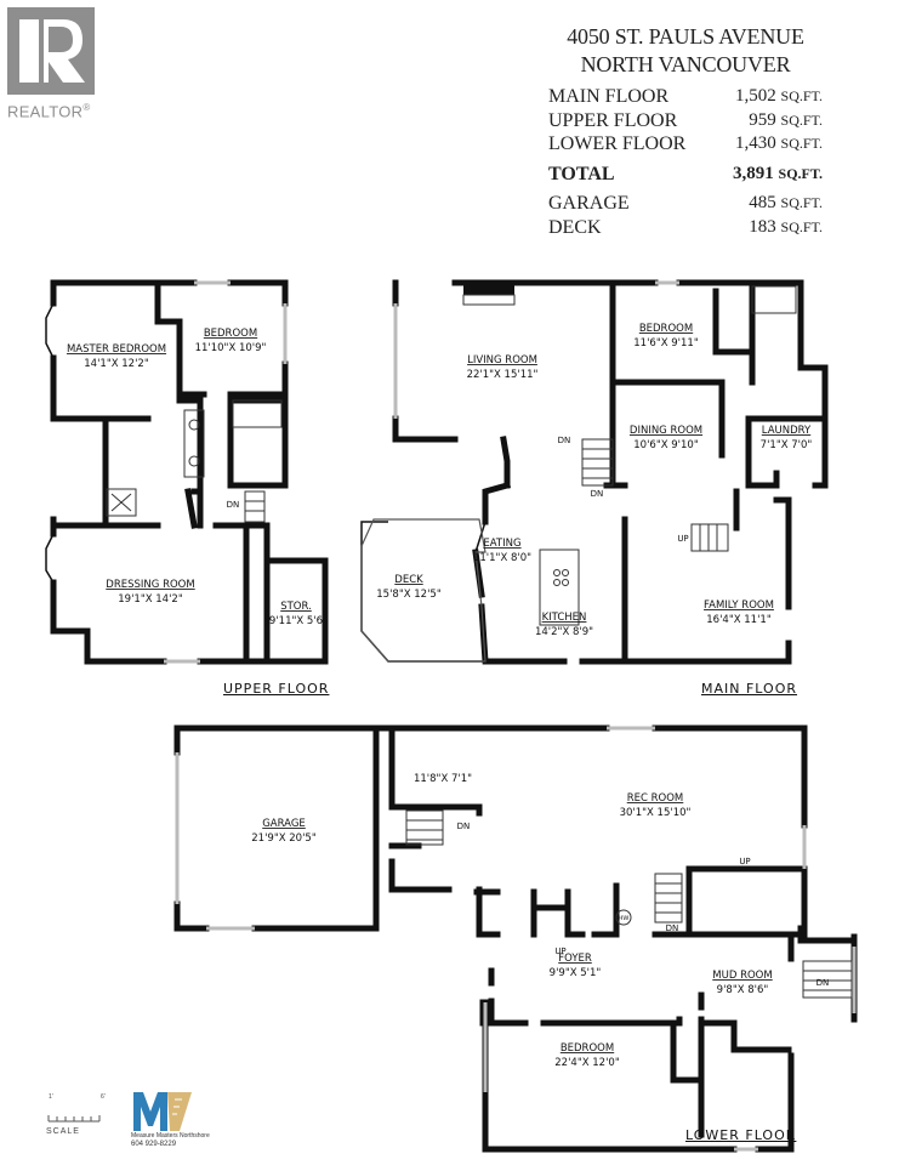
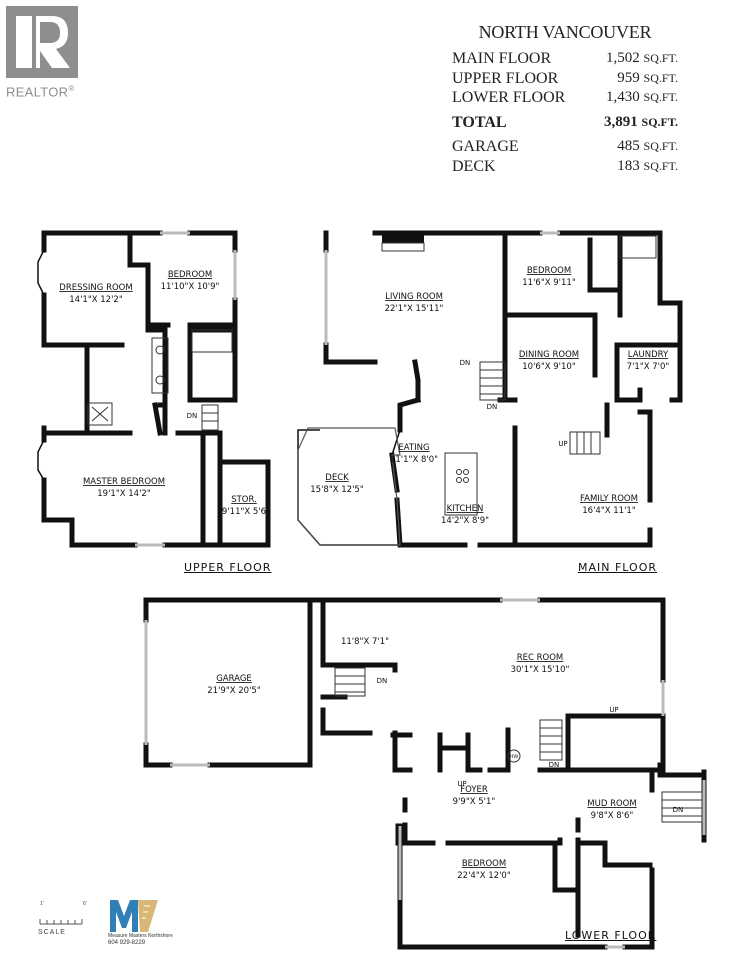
  REALTOR®
- 4050 ST. PAULS AVENUE
  NORTH VANCOUVER
  MAIN FLOOR
  1,502 SQ.FT.
  UPPER FLOOR
  959 SQ.FT.
  LOWER FLOOR
  1,430 SQ.FT.
  TOTAL
  3,891 SQ.FT.
  GARAGE
  485 SQ.FT.
  DECK
  183 SQ.FT.
- MASTER BEDROOM
+ DRESSING ROOM
  14'1"X 12'2"
  BEDROOM
  11'10"X 10'9"
- DRESSING ROOM
+ MASTER BEDROOM
  19'1"X 14'2"
  STOR.
  9'11"X 5'6
  DN
  LIVING ROOM
  22'1"X 15'11"
  BEDROOM
  11'6"X 9'11"
  DINING ROOM
  10'6"X 9'10"
  LAUNDRY
  7'1"X 7'0"
  EATING
  11'1"X 8'0"
  DECK
  15'8"X 12'5"
  KITCHEN
  14'2"X 8'9"
  FAMILY ROOM
  16'4"X 11'1"
  DN
  DN
  UP
  GARAGE
  21'9"X 20'5"
  11'8"X 7'1"
  REC ROOM
  30'1"X 15'10"
  FOYER
  9'9"X 5'1"
  MUD ROOM
  9'8"X 8'6"
  BEDROOM
  22'4"X 12'0"
  DN
  UP
  DN
  UP
  DN
  UPPER FLOOR
  MAIN FLOOR
  LOWER FLOOR
